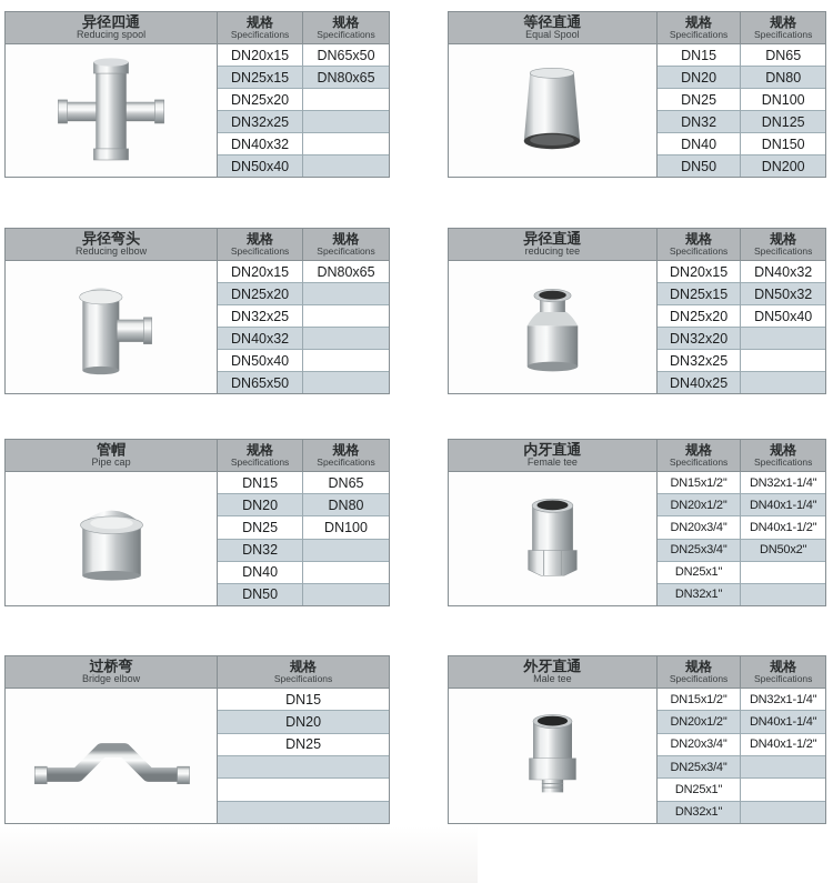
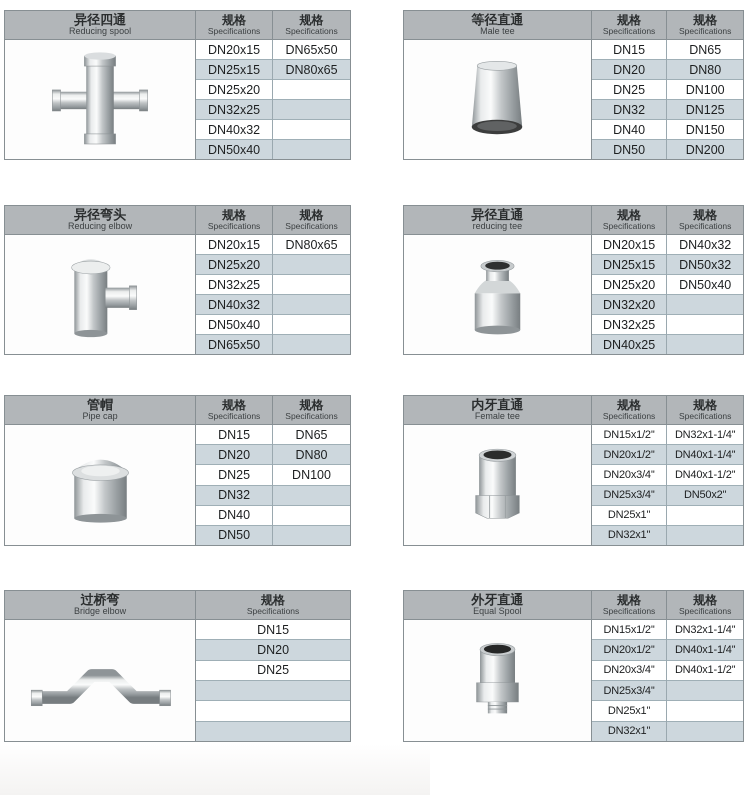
  异径四通
  Reducing spool
  规格
  Specifications
  规格
  Specifications
  DN20x15
  DN25x15
  DN25x20
  DN32x25
  DN40x32
  DN50x40
  DN65x50
  DN80x65
  等径直通
- Equal Spool
+ Male tee
  规格
  Specifications
  规格
  Specifications
  DN15
  DN20
  DN25
  DN32
  DN40
  DN50
  DN65
  DN80
  DN100
  DN125
  DN150
  DN200
  异径弯头
  Reducing elbow
  规格
  Specifications
  规格
  Specifications
  DN20x15
  DN25x20
  DN32x25
  DN40x32
  DN50x40
  DN65x50
  DN80x65
  异径直通
  reducing tee
  规格
  Specifications
  规格
  Specifications
  DN20x15
  DN25x15
  DN25x20
  DN32x20
  DN32x25
  DN40x25
  DN40x32
  DN50x32
  DN50x40
  管帽
  Pipe cap
  规格
  Specifications
  规格
  Specifications
  DN15
  DN20
  DN25
  DN32
  DN40
  DN50
  DN65
  DN80
  DN100
  内牙直通
  Female tee
  规格
  Specifications
  规格
  Specifications
  DN15x1/2''
  DN20x1/2''
  DN20x3/4''
  DN25x3/4''
  DN25x1''
  DN32x1''
  DN32x1-1/4''
  DN40x1-1/4''
  DN40x1-1/2''
  DN50x2''
  过桥弯
  Bridge elbow
  规格
  Specifications
  DN15
  DN20
  DN25
  外牙直通
- Male tee
+ Equal Spool
  规格
  Specifications
  规格
  Specifications
  DN15x1/2''
  DN20x1/2''
  DN20x3/4''
  DN25x3/4''
  DN25x1''
  DN32x1''
  DN32x1-1/4''
  DN40x1-1/4''
  DN40x1-1/2''
